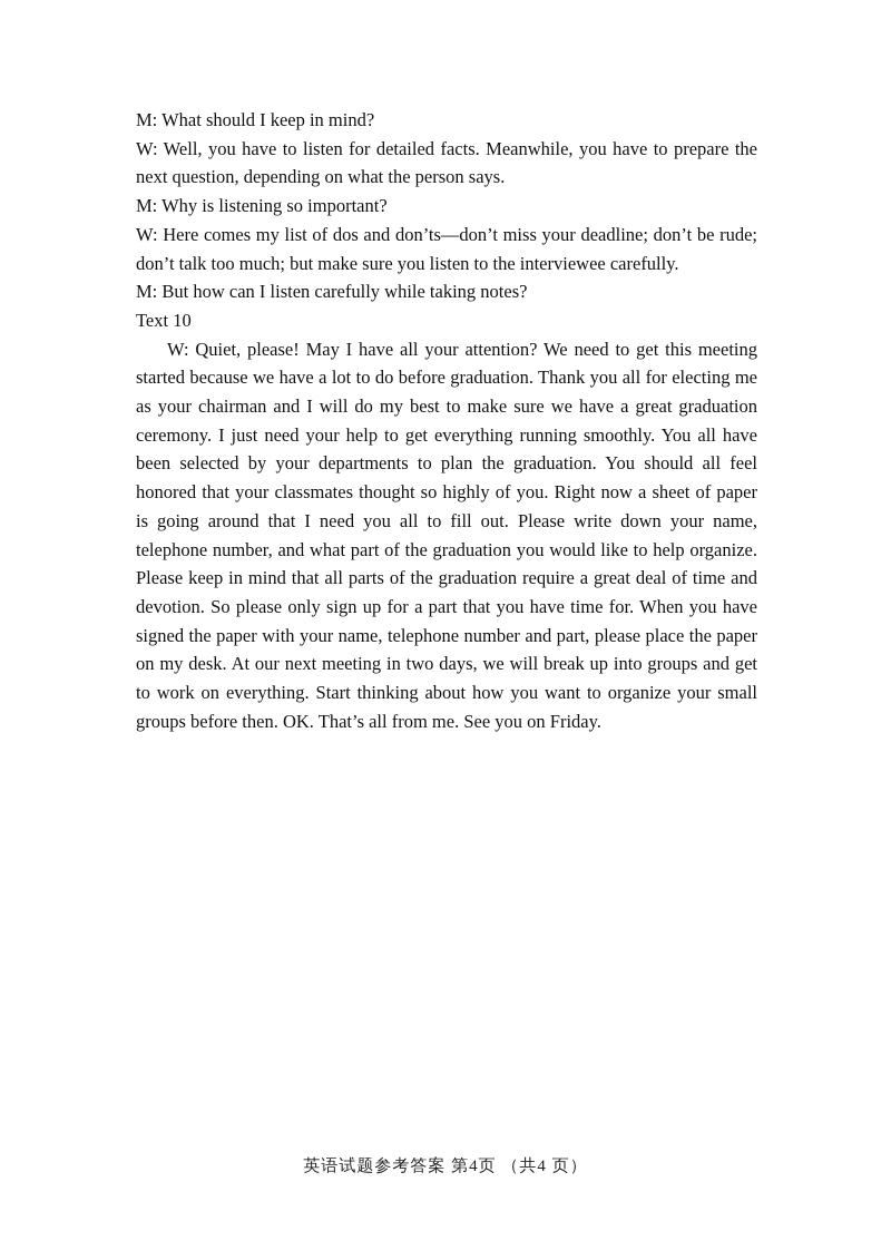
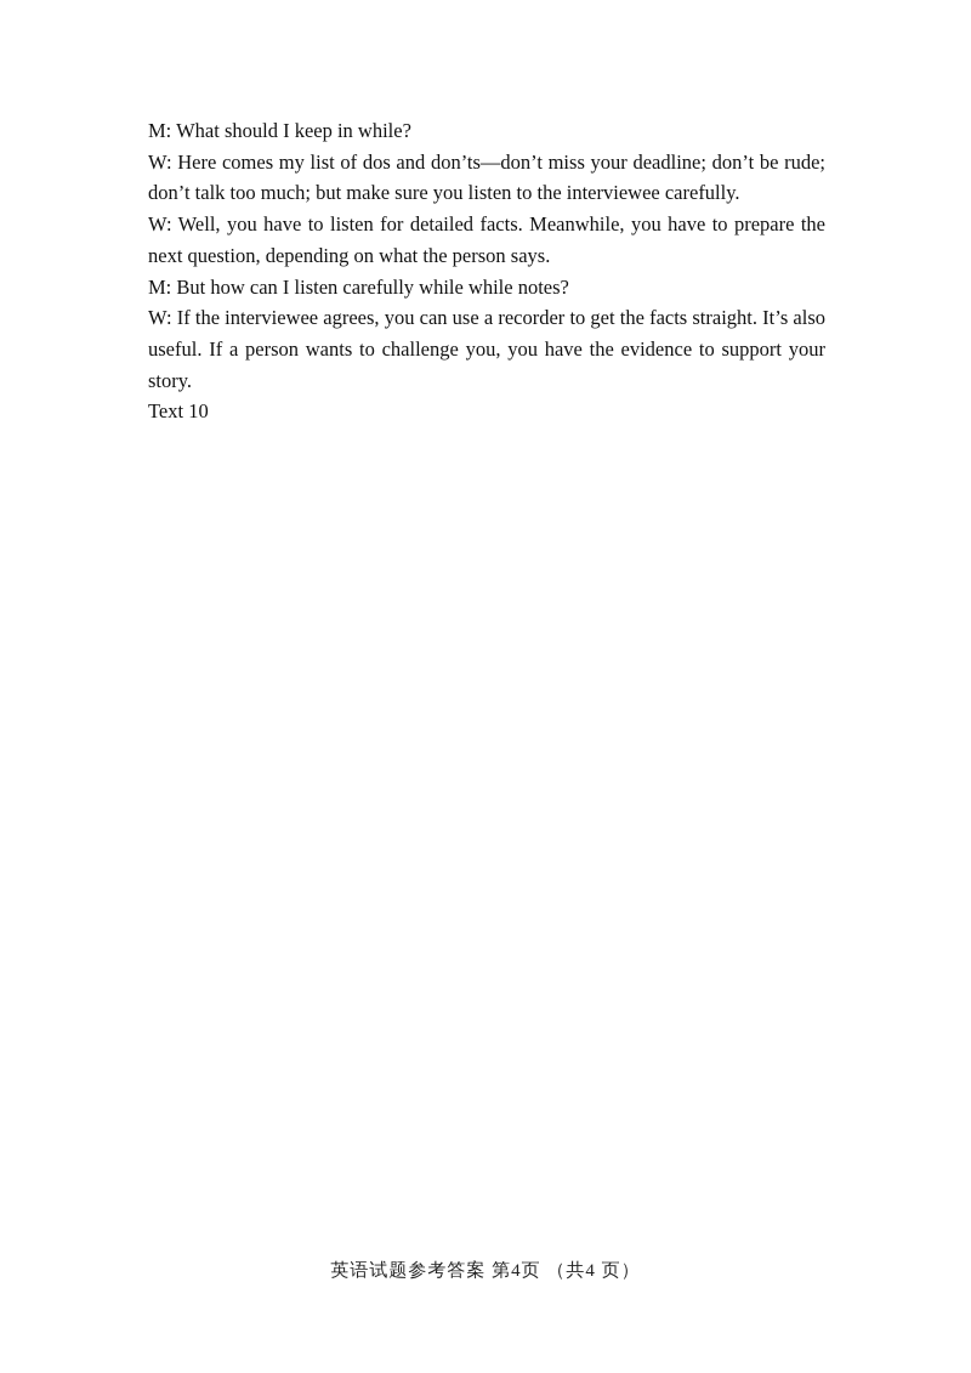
- M: What should I keep in mind?
+ M: What should I keep in while?
- W: Well, you have to listen for detailed facts. Meanwhile, you have to prepare the next question, depending on what the person says.
+ W: Here comes my list of dos and don’ts—don’t miss your deadline; don’t be rude; don’t talk too much; but make sure you listen to the interviewee carefully.
- M: Why is listening so important?
- W: Here comes my list of dos and don’ts—don’t miss your deadline; don’t be rude; don’t talk too much; but make sure you listen to the interviewee carefully.
+ W: Well, you have to listen for detailed facts. Meanwhile, you have to prepare the next question, depending on what the person says.
- M: But how can I listen carefully while taking notes?
+ M: But how can I listen carefully while while notes?
+ W: If the interviewee agrees, you can use a recorder to get the facts straight. It’s also useful. If a person wants to challenge you, you have the evidence to support your story.
  Text 10
- W: Quiet, please! May I have all your attention? We need to get this meeting started because we have a lot to do before graduation. Thank you all for electing me as your chairman and I will do my best to make sure we have a great graduation ceremony. I just need your help to get everything running smoothly. You all have been selected by your departments to plan the graduation. You should all feel honored that your classmates thought so highly of you. Right now a sheet of paper is going around that I need you all to fill out. Please write down your name, telephone number, and what part of the graduation you would like to help organize. Please keep in mind that all parts of the graduation require a great deal of time and devotion. So please only sign up for a part that you have time for. When you have signed the paper with your name, telephone number and part, please place the paper on my desk. At our next meeting in two days, we will break up into groups and get to work on everything. Start thinking about how you want to organize your small groups before then. OK. That’s all from me. See you on Friday.
  英语试题参考答案 第4页 （共4 页）
